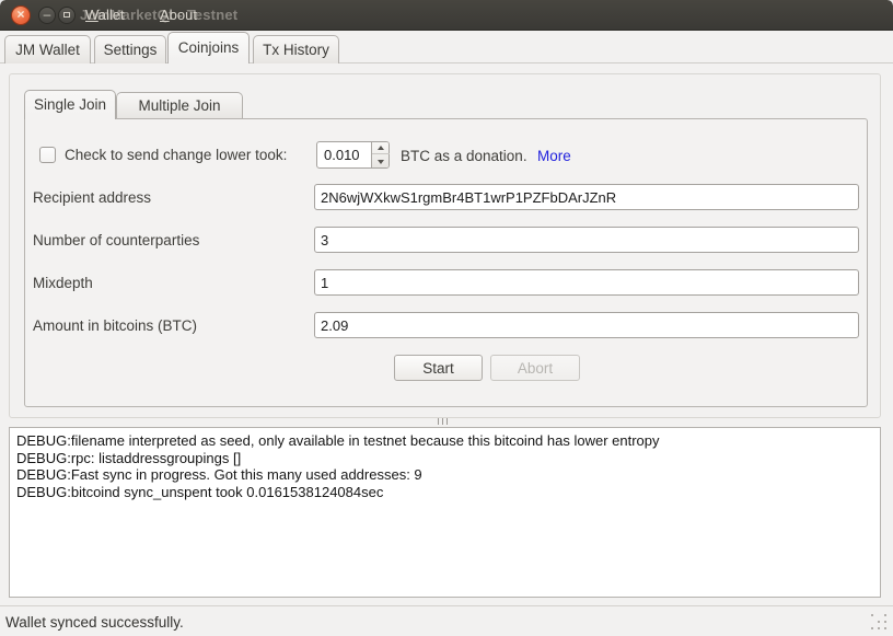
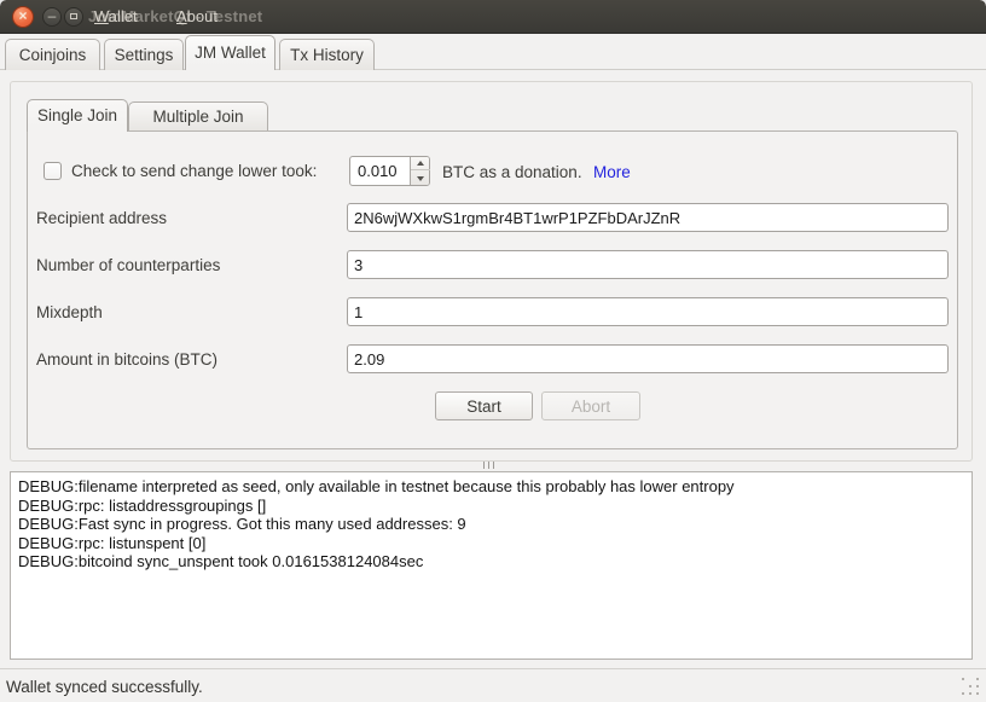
  ×
  –
  JoinMarketQt - Testnet
  Wallet
  About
- JM Wallet
+ Coinjoins
  Settings
- Coinjoins
+ JM Wallet
  Tx History
  Single Join
  Multiple Join
  Check to send change lower took:
  0.010
  BTC as a donation.
  More
  Recipient address
  2N6wjWXkwS1rgmBr4BT1wrP1PZFbDArJZnR
  Number of counterparties
  3
  Mixdepth
  1
  Amount in bitcoins (BTC)
  2.09
  Start
  Abort
- DEBUG:filename interpreted as seed, only available in testnet because this bitcoind has lower entropy
+ DEBUG:filename interpreted as seed, only available in testnet because this probably has lower entropy
  DEBUG:rpc: listaddressgroupings []
  DEBUG:Fast sync in progress. Got this many used addresses: 9
+ DEBUG:rpc: listunspent [0]
  DEBUG:bitcoind sync_unspent took 0.0161538124084sec
  Wallet synced successfully.
